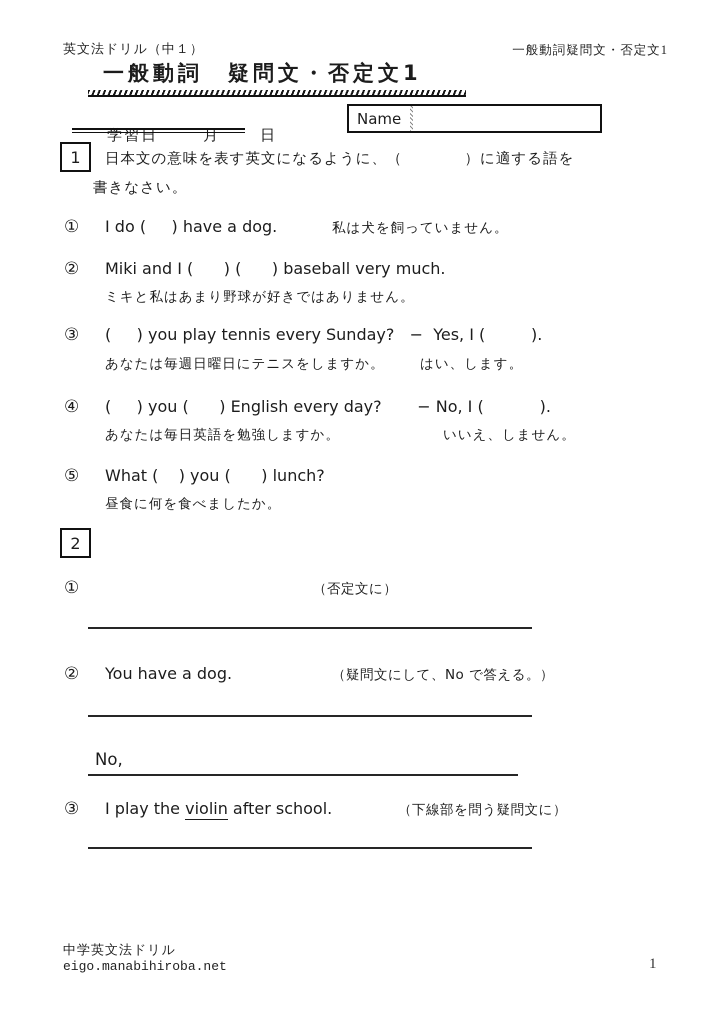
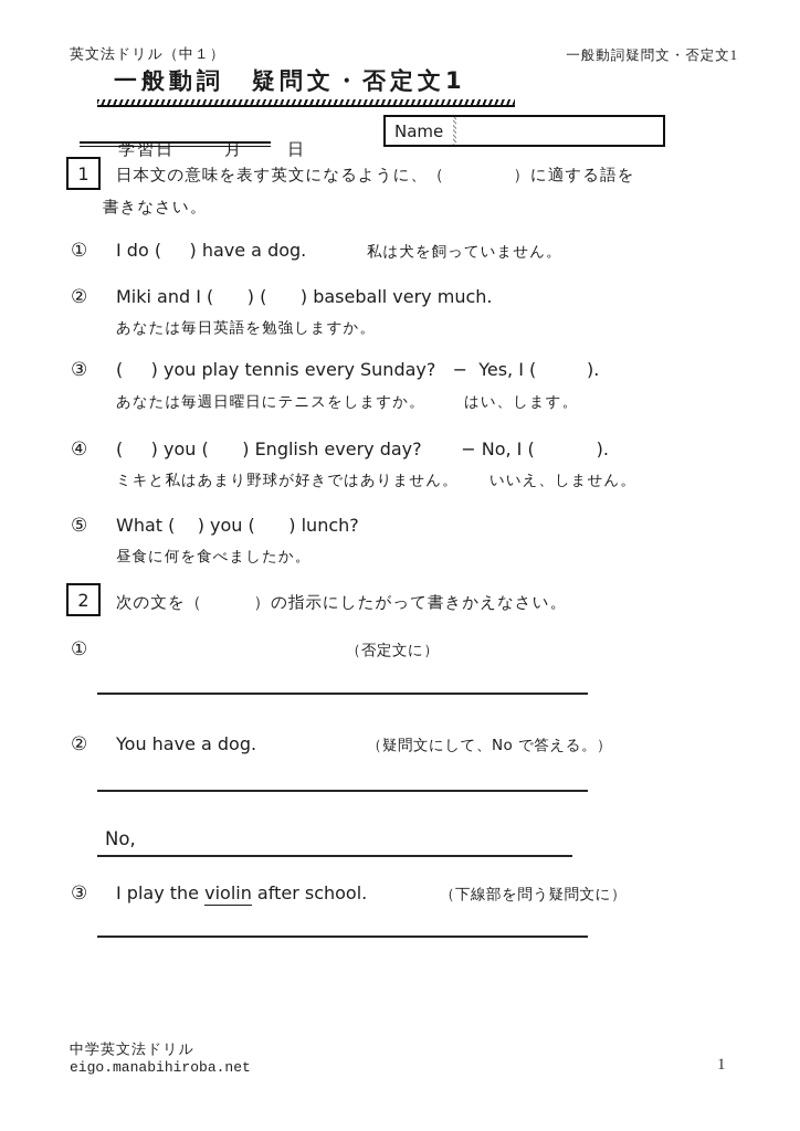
  英文法ドリル（中１）
  一般動詞疑問文・否定文1
  一般動詞 疑問文・否定文1
  学習日 月 日
  Name
  1
  日本文の意味を表す英文になるように、（ ）に適する語を
  書きなさい。
  ①
  I do ( ) have a dog.
  私は犬を飼っていません。
  ②
  Miki and I ( ) ( ) baseball very much.
- ミキと私はあまり野球が好きではありません。
+ あなたは毎日英語を勉強しますか。
  ③
  ( ) you play tennis every Sunday? − Yes, I ( ).
  あなたは毎週日曜日にテニスをしますか。
  はい、します。
  ④
  ( ) you ( ) English every day? − No, I ( ).
- あなたは毎日英語を勉強しますか。
+ ミキと私はあまり野球が好きではありません。
  いいえ、しません。
  ⑤
  What ( ) you ( ) lunch?
  昼食に何を食べましたか。
  2
+ 次の文を（ ）の指示にしたがって書きかえなさい。
  ①
  （否定文に）
  ②
  You have a dog.
  （疑問文にして、No で答える。）
  No,
  ③
  I play the violin after school.
  （下線部を問う疑問文に）
  中学英文法ドリル
  eigo.manabihiroba.net
  1
